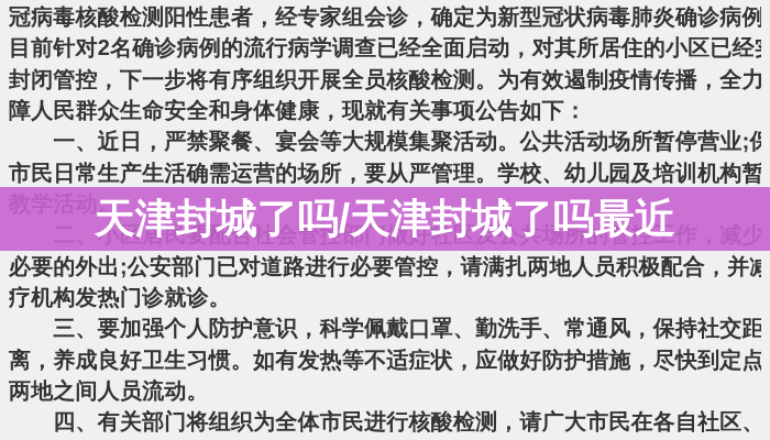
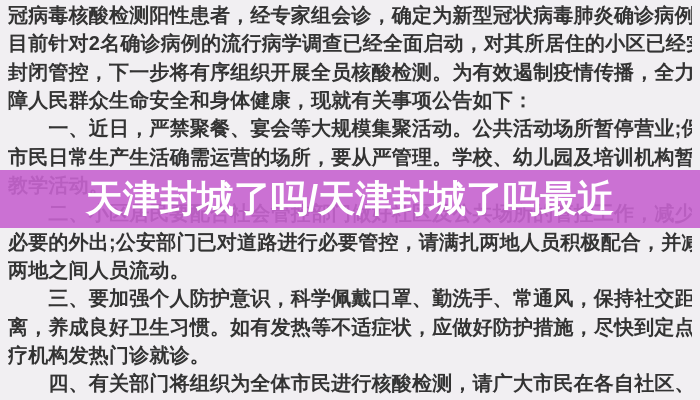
  冠病毒核酸检测阳性患者，经专家组会诊，确定为新型冠状病毒肺炎确诊病例
  目前针对2名确诊病例的流行病学调查已经全面启动，对其所居住的小区已经
  封闭管控，下一步将有序组织开展全员核酸检测。为有效遏制疫情传播，全力
  障人民群众生命安全和身体健康，现就有关事项公告如下：
  一、近日，严禁聚餐、宴会等大规模集聚活动。公共活动场所暂停营业;保
  市民日常生产生活确需运营的场所，要从严管理。学校、幼儿园及培训机构暂
  必要的外出;公安部门已对道路进行必要管控，请满扎两地人员积极配合，并减
- 疗机构发热门诊就诊。
+ 两地之间人员流动。
  三、要加强个人防护意识，科学佩戴口罩、勤洗手、常通风，保持社交距
  离，养成良好卫生习惯。如有发热等不适症状，应做好防护措施，尽快到定点
- 两地之间人员流动。
+ 疗机构发热门诊就诊。
  四、有关部门将组织为全体市民进行核酸检测，请广大市民在各自社区、
  天津封城了吗/天津封城了吗最近
